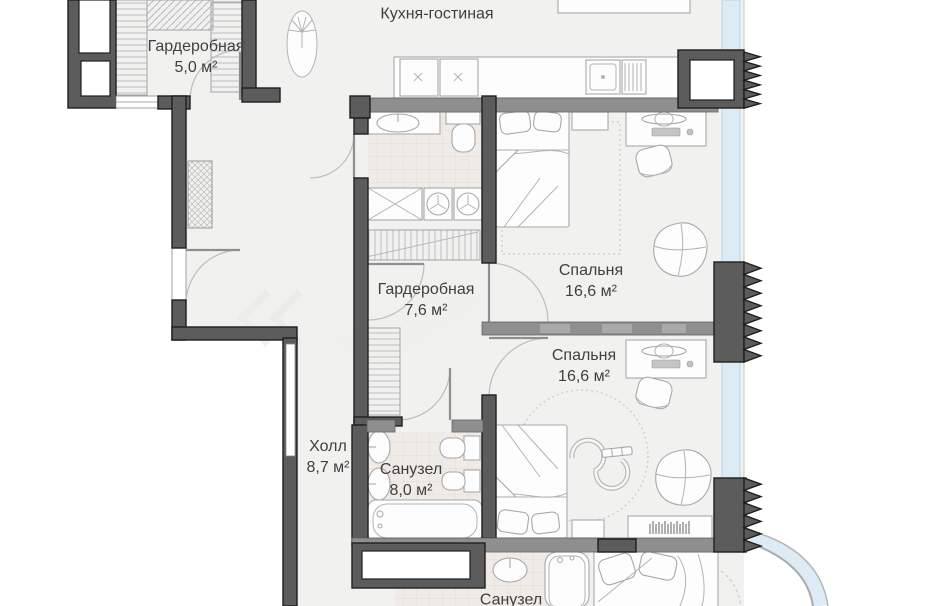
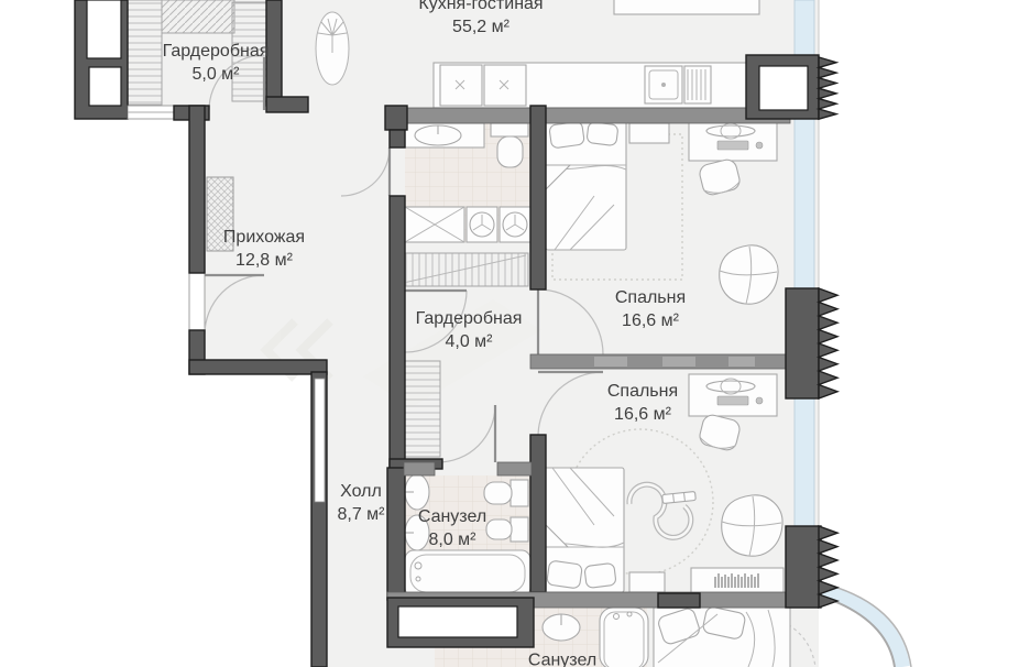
  Гардеробная
  5,0 м²
  Кухня-гостиная
+ 55,2 м²
+ Прихожая
+ 12,8 м²
  Гардеробная
- 7,6 м²
+ 4,0 м²
  Спальня
  16,6 м²
  Спальня
  16,6 м²
  Холл
  8,7 м²
  Санузел
  8,0 м²
  Санузел
